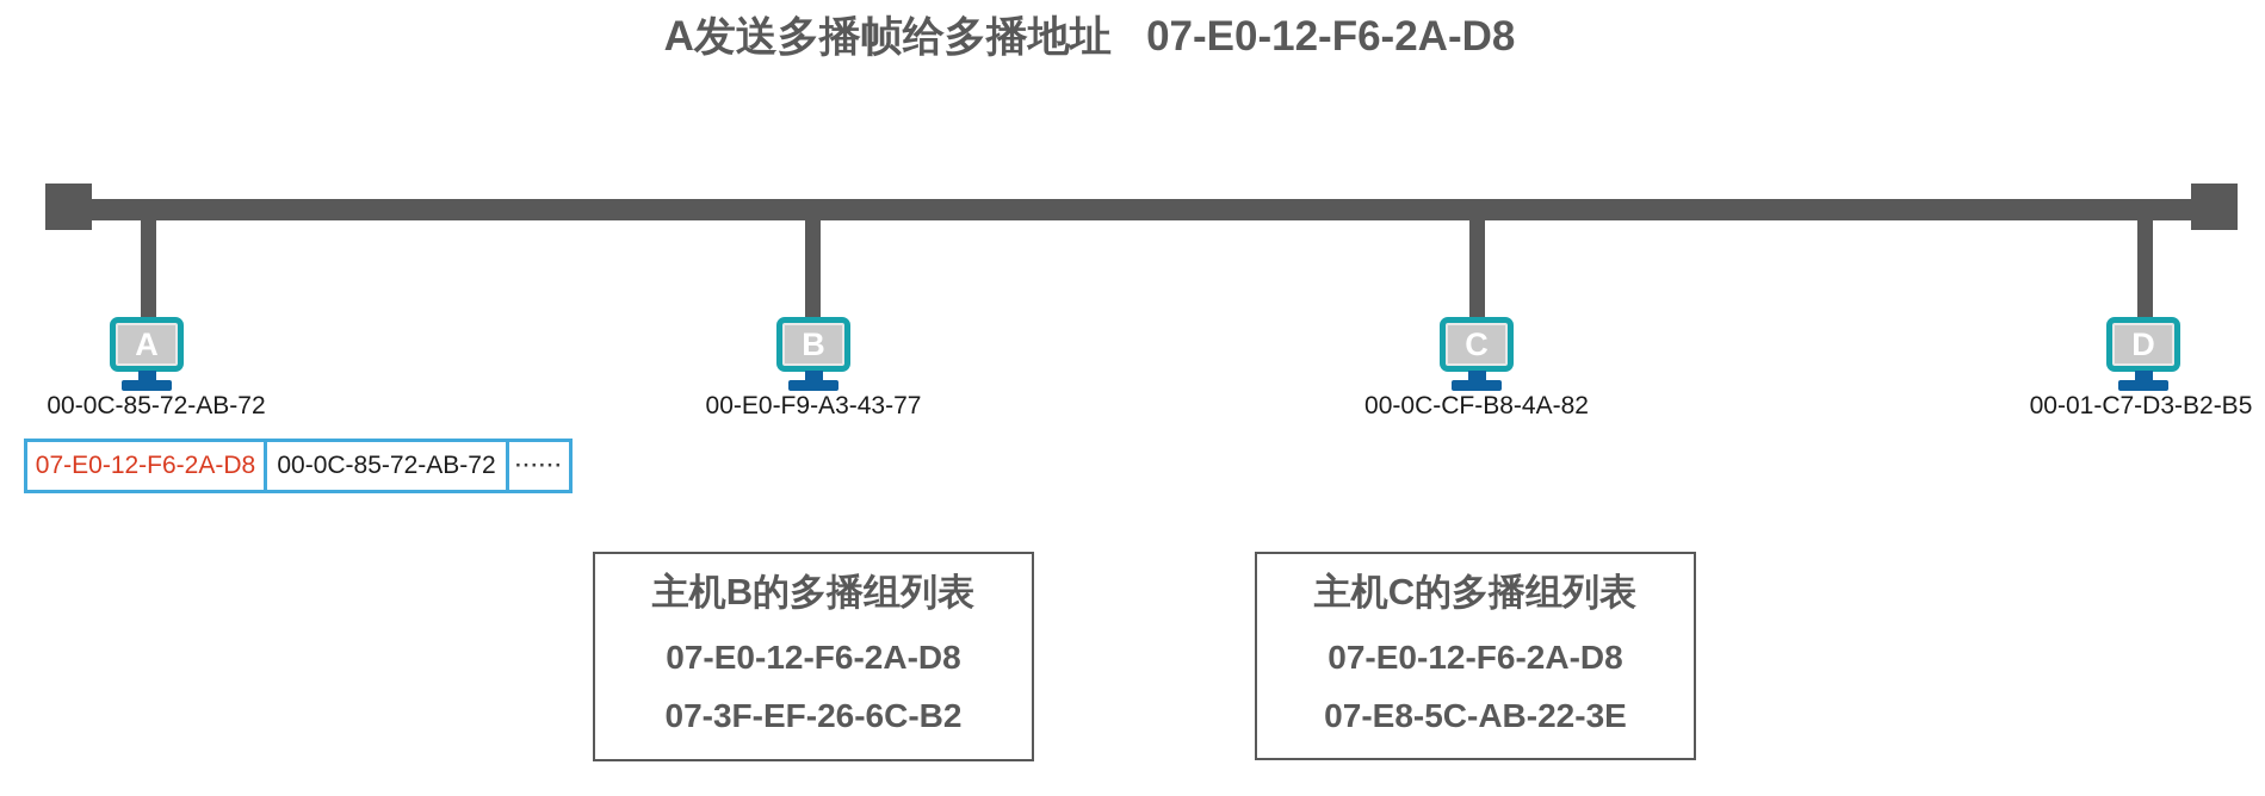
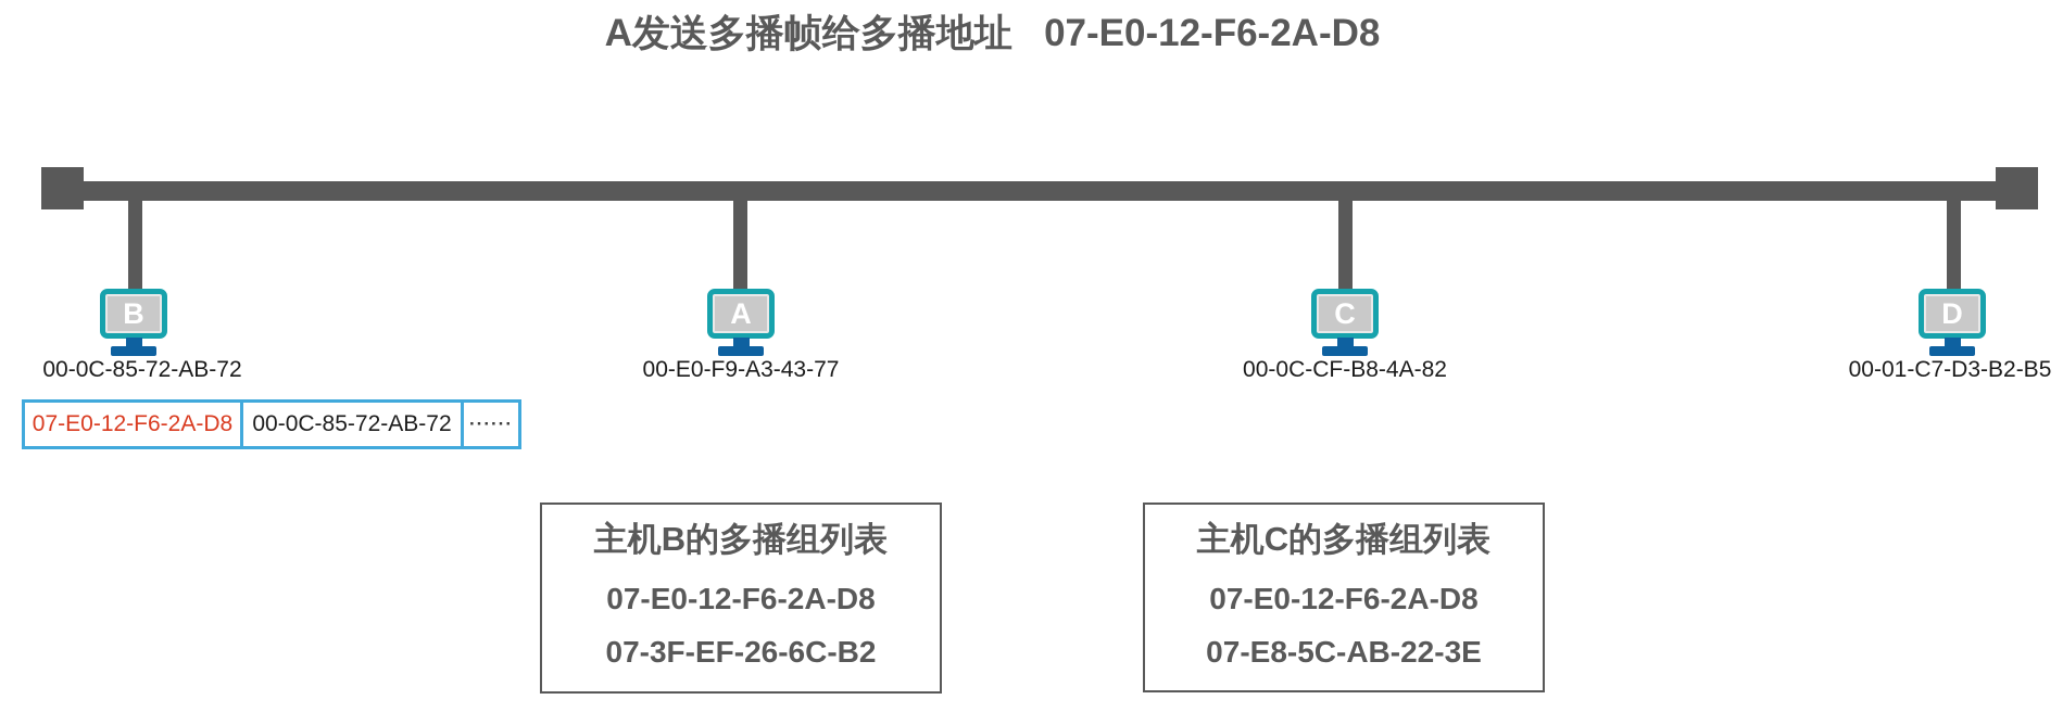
  A发送多播帧给多播地址 07-E0-12-F6-2A-D8
- A
+ B
  00-0C-85-72-AB-72
- B
+ A
  00-E0-F9-A3-43-77
  C
  00-0C-CF-B8-4A-82
  D
  00-01-C7-D3-B2-B5
  07-E0-12-F6-2A-D8
  00-0C-85-72-AB-72
  ······
  主机B的多播组列表
  07-E0-12-F6-2A-D8
  07-3F-EF-26-6C-B2
  主机C的多播组列表
  07-E0-12-F6-2A-D8
  07-E8-5C-AB-22-3E
